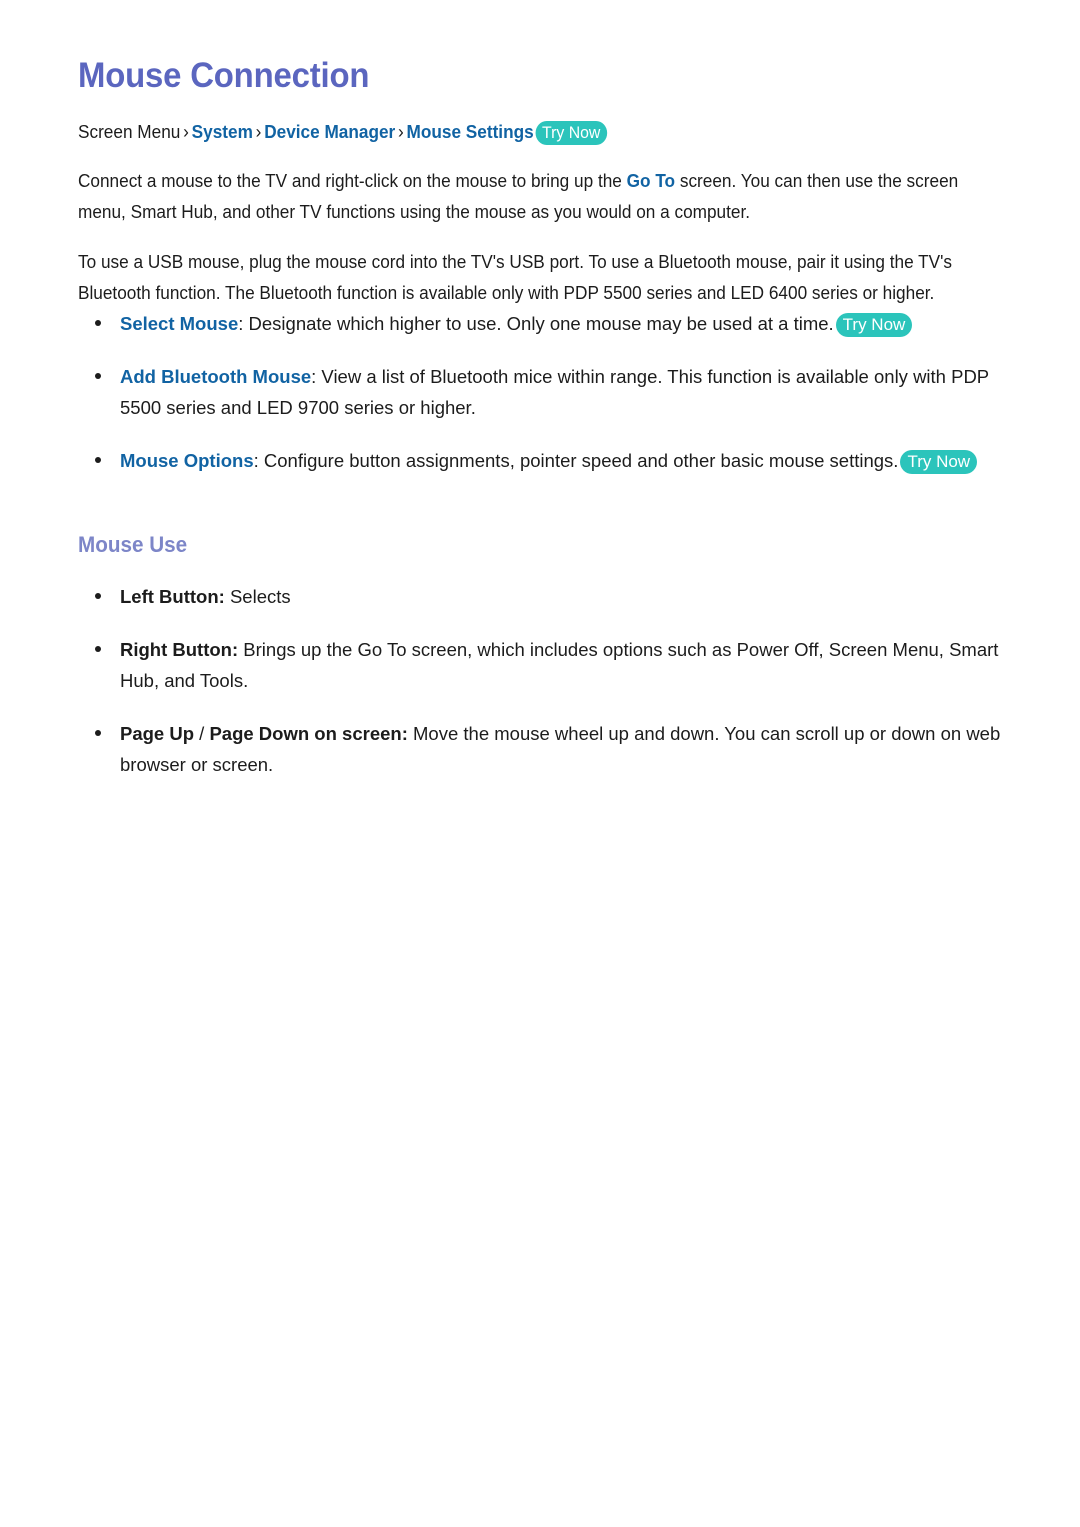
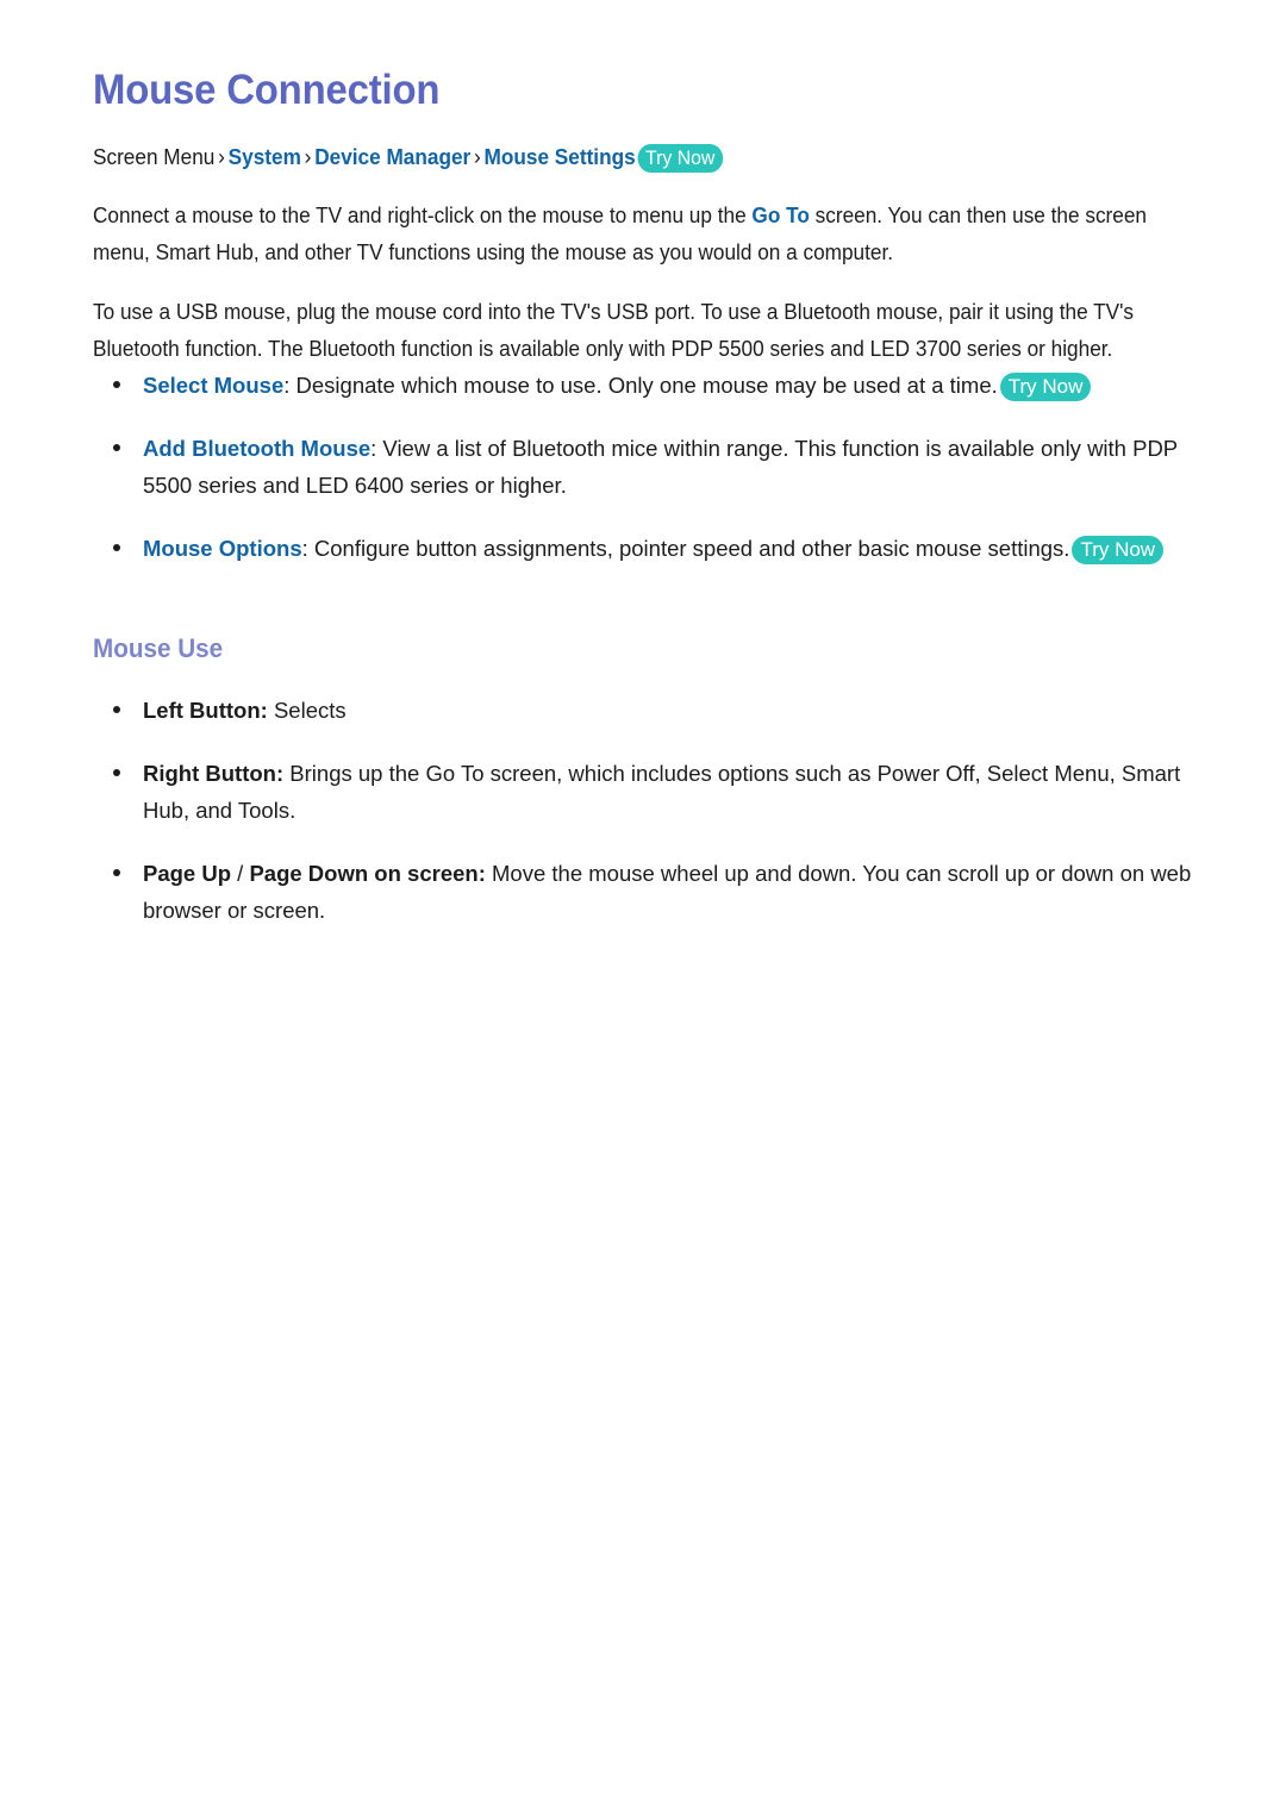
  Mouse Connection
  Screen Menu › System › Device Manager › Mouse Settings Try Now
- Connect a mouse to the TV and right-click on the mouse to bring up the Go To screen. You can then use the screen menu, Smart Hub, and other TV functions using the mouse as you would on a computer.
+ Connect a mouse to the TV and right-click on the mouse to menu up the Go To screen. You can then use the screen menu, Smart Hub, and other TV functions using the mouse as you would on a computer.
- To use a USB mouse, plug the mouse cord into the TV's USB port. To use a Bluetooth mouse, pair it using the TV's Bluetooth function. The Bluetooth function is available only with PDP 5500 series and LED 6400 series or higher.
+ To use a USB mouse, plug the mouse cord into the TV's USB port. To use a Bluetooth mouse, pair it using the TV's Bluetooth function. The Bluetooth function is available only with PDP 5500 series and LED 3700 series or higher.
- Select Mouse: Designate which higher to use. Only one mouse may be used at a time. Try Now
+ Select Mouse: Designate which mouse to use. Only one mouse may be used at a time. Try Now
- Add Bluetooth Mouse: View a list of Bluetooth mice within range. This function is available only with PDP 5500 series and LED 9700 series or higher.
+ Add Bluetooth Mouse: View a list of Bluetooth mice within range. This function is available only with PDP 5500 series and LED 6400 series or higher.
  Mouse Options: Configure button assignments, pointer speed and other basic mouse settings. Try Now
  Mouse Use
  Left Button: Selects
- Right Button: Brings up the Go To screen, which includes options such as Power Off, Screen Menu, Smart Hub, and Tools.
+ Right Button: Brings up the Go To screen, which includes options such as Power Off, Select Menu, Smart Hub, and Tools.
  Page Up / Page Down on screen: Move the mouse wheel up and down. You can scroll up or down on web browser or screen.
